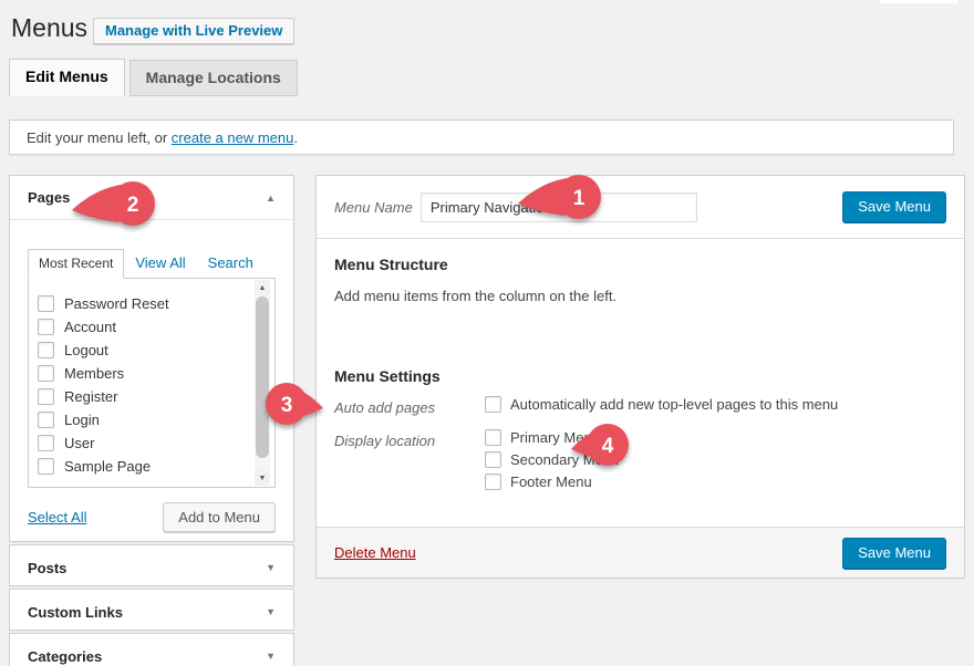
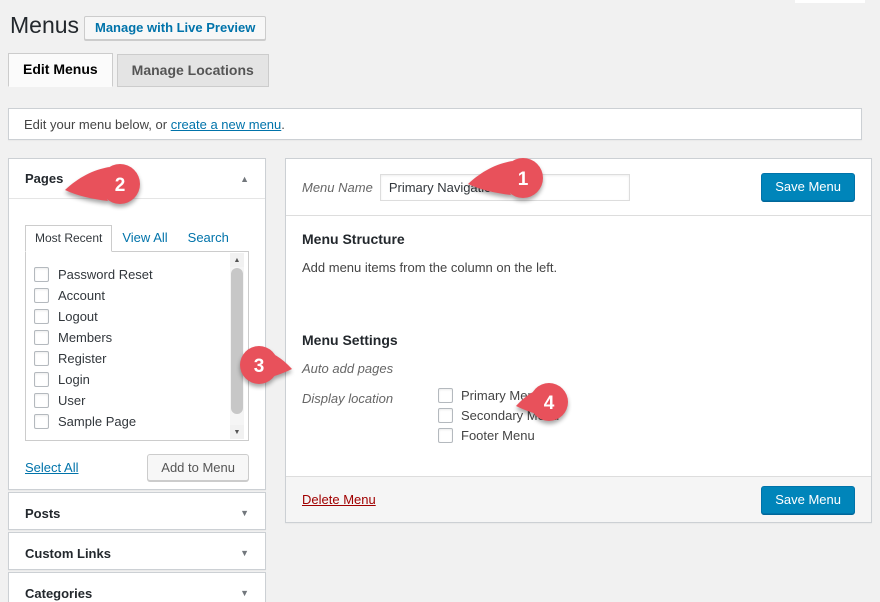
  Menus
  Manage with Live Preview
  Edit Menus
  Manage Locations
- Edit your menu left, or
+ Edit your menu below, or
  create a new menu
  .
  Pages
  ▲
  Most Recent
  View All
  Search
  Password Reset
  Account
  Logout
  Members
  Register
  Login
  User
  Sample Page
  Select All
  Add to Menu
  Posts
  ▼
  Custom Links
  ▼
  Categories
  ▼
  Menu Name
  Primary Naviga
  Save Menu
  Menu Structure
  Add menu items from the column on the left.
  Menu Settings
  Auto add pages
- Automatically add new top-level pages to this menu
  Display location
  Primary Me
  Secondary M
  Footer Menu
  Delete Menu
  Save Menu
  1
  2
  3
  4
